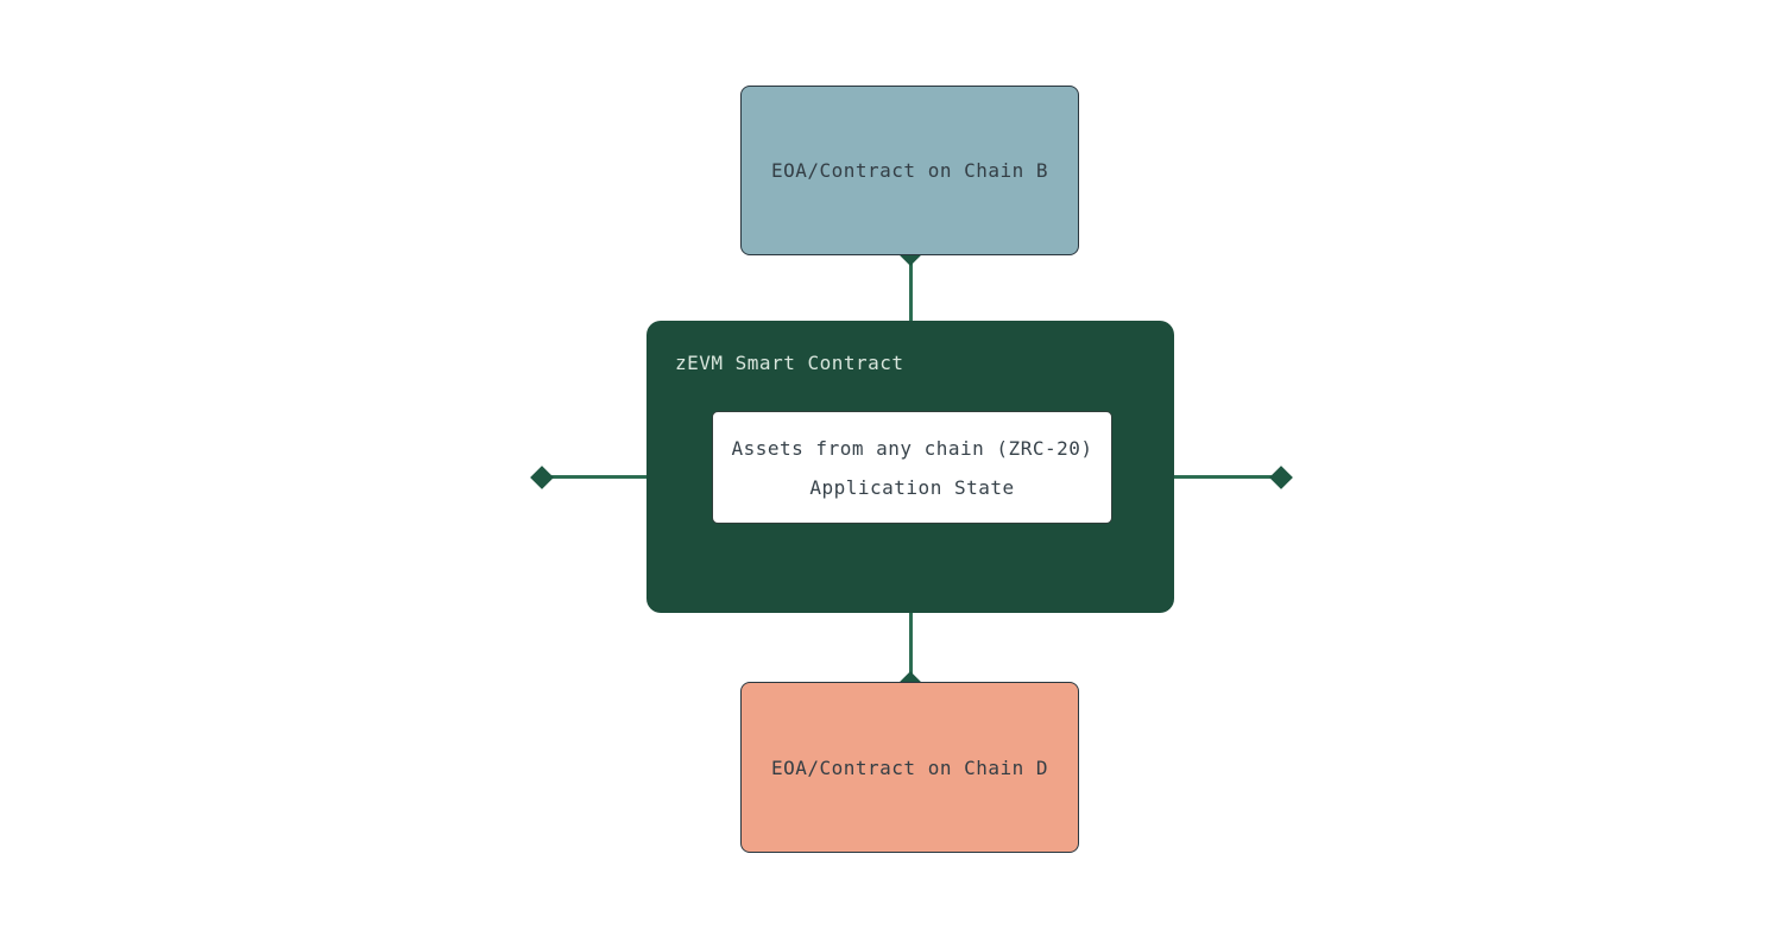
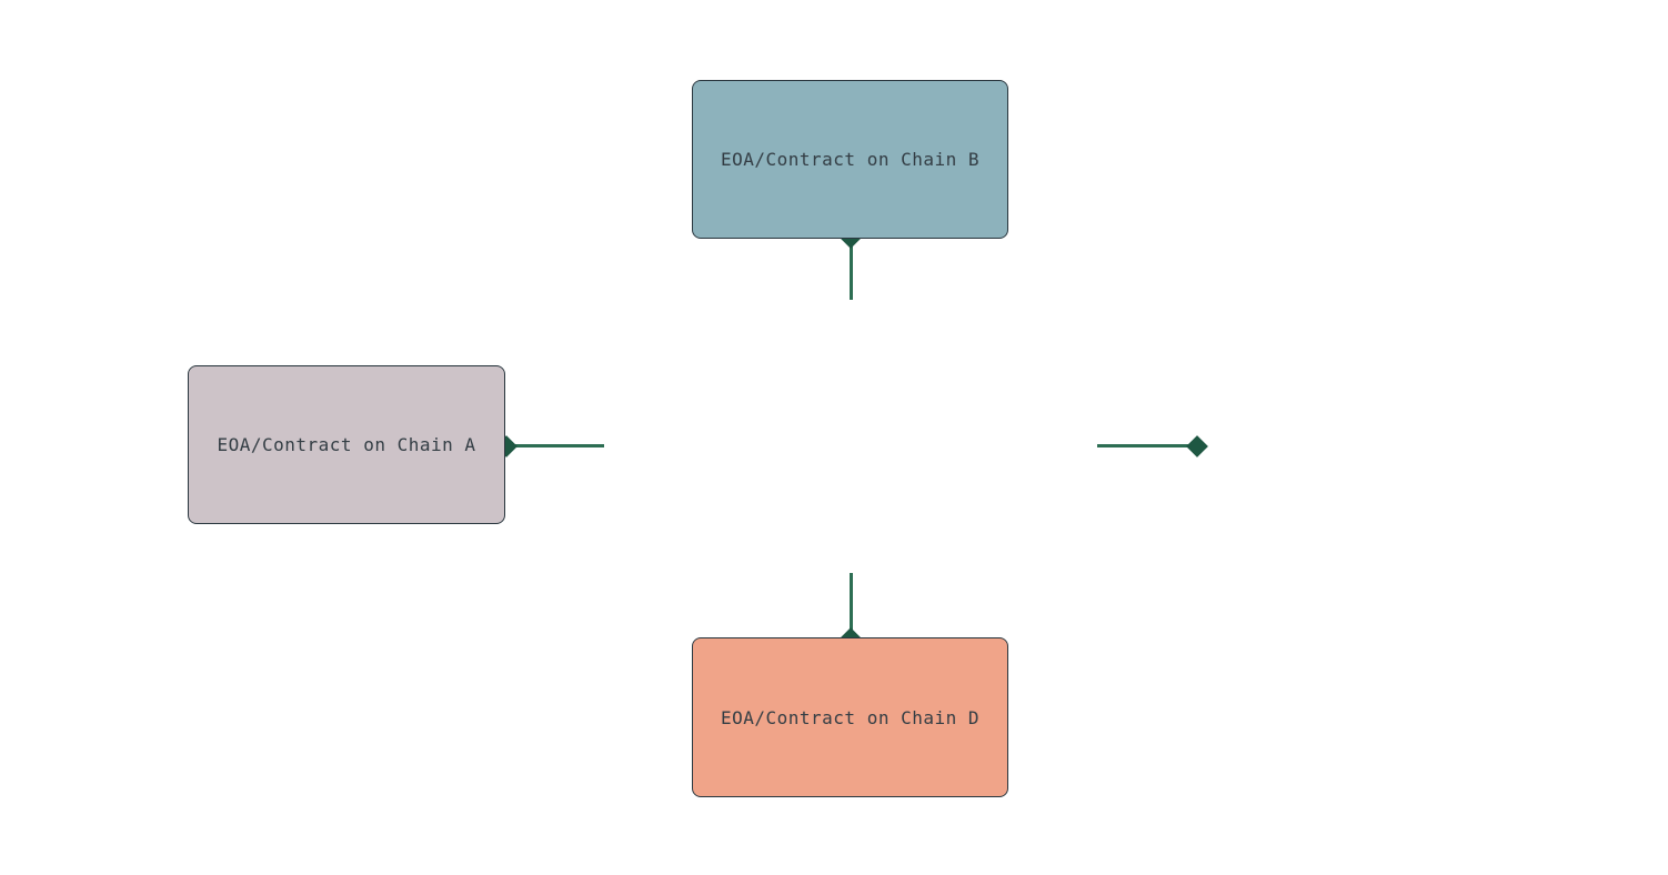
  EOA/Contract on Chain B
+ EOA/Contract on Chain A
  EOA/Contract on Chain D
- zEVM Smart Contract
- Assets from any chain (ZRC-20)
- Application State
